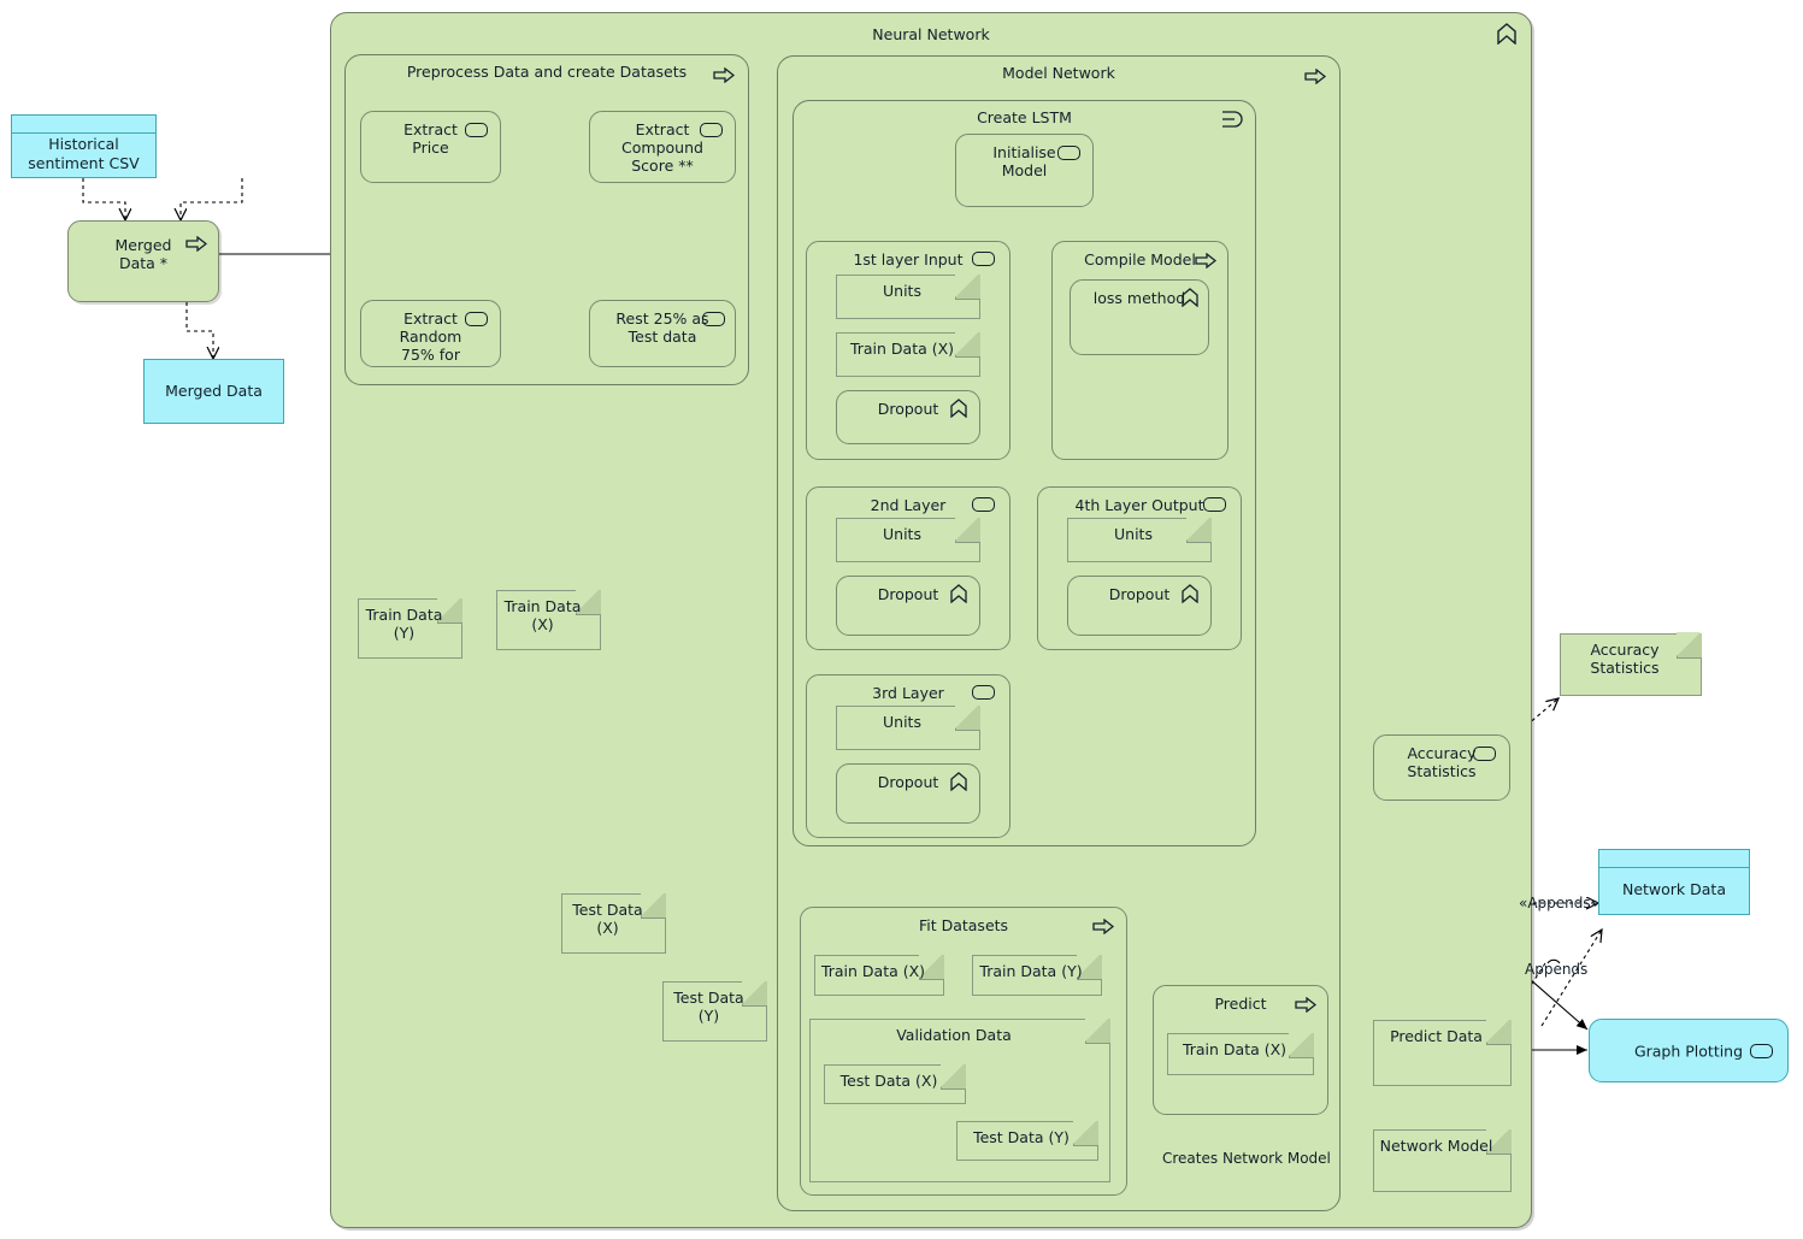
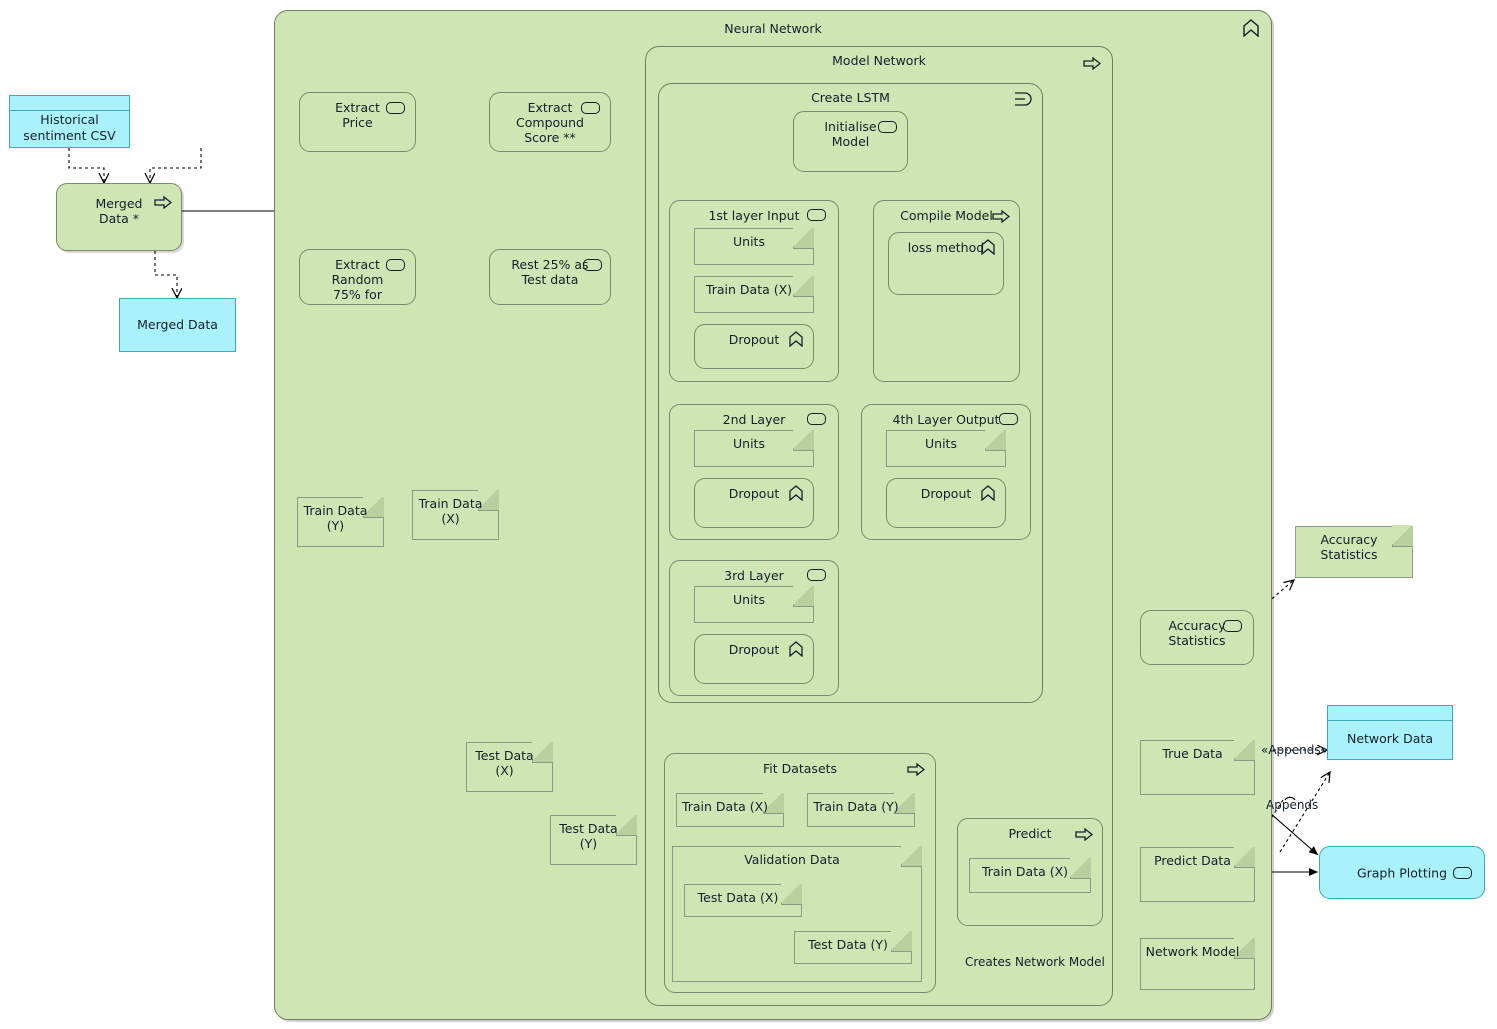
  Neural Network
- Preprocess Data and create Datasets
  Extract
  Price
  Extract
  Compound
  Score **
  Extract
  Random
  75% for
  Rest 25% as
  Test data
  Model Network
  Create LSTM
  Initialise
  Model
  1st layer Input
  Units
  Train Data (X)
  Dropout
  Compile Model
  loss method
  2nd Layer
  Units
  Dropout
  4th Layer Output
  Units
  Dropout
  3rd Layer
  Units
  Dropout
  Fit Datasets
  Train Data (X)
  Train Data (Y)
  Validation Data
  Test Data (X)
  Test Data (Y)
  Predict
  Train Data (X)
  Historical
  sentiment CSV
  Merged
  Data *
  Merged Data
  Train Data
  (Y)
  Train Data
  (X)
  Test Data
  (X)
  Test Data
  (Y)
  Accuracy
  Statistics
  Accuracy
  Statistics
+ True Data
  Predict Data
  Network Model
  Network Data
  Graph Plotting
  Creates Network Model
  «Appends»
  Appends
